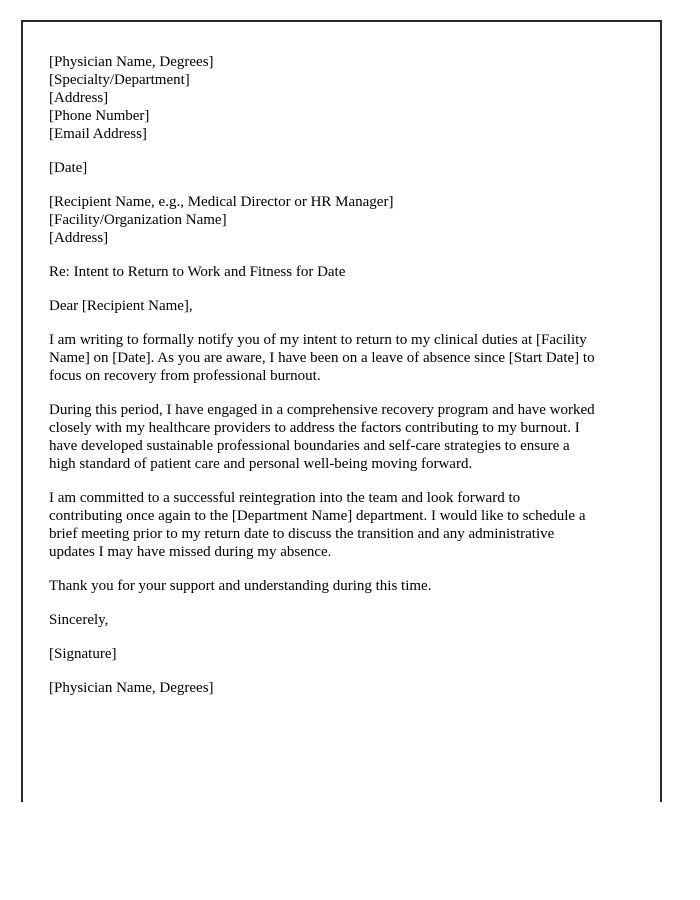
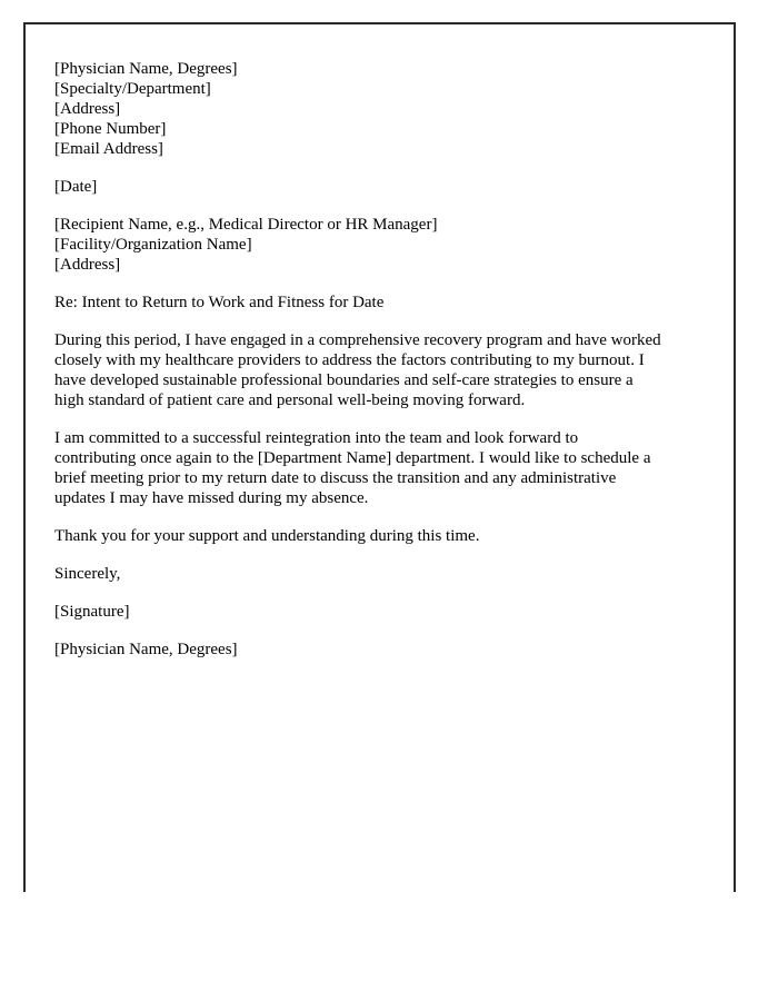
  [Physician Name, Degrees]
  [Specialty/Department]
  [Address]
  [Phone Number]
  [Email Address]
  [Date]
  [Recipient Name, e.g., Medical Director or HR Manager]
  [Facility/Organization Name]
  [Address]
  Re: Intent to Return to Work and Fitness for Date
- Dear [Recipient Name],
- I am writing to formally notify you of my intent to return to my clinical duties at [Facility
- Name] on [Date]. As you are aware, I have been on a leave of absence since [Start Date] to
- focus on recovery from professional burnout.
  During this period, I have engaged in a comprehensive recovery program and have worked
  closely with my healthcare providers to address the factors contributing to my burnout. I
  have developed sustainable professional boundaries and self-care strategies to ensure a
  high standard of patient care and personal well-being moving forward.
  I am committed to a successful reintegration into the team and look forward to
  contributing once again to the [Department Name] department. I would like to schedule a
  brief meeting prior to my return date to discuss the transition and any administrative
  updates I may have missed during my absence.
  Thank you for your support and understanding during this time.
  Sincerely,
  [Signature]
  [Physician Name, Degrees]
